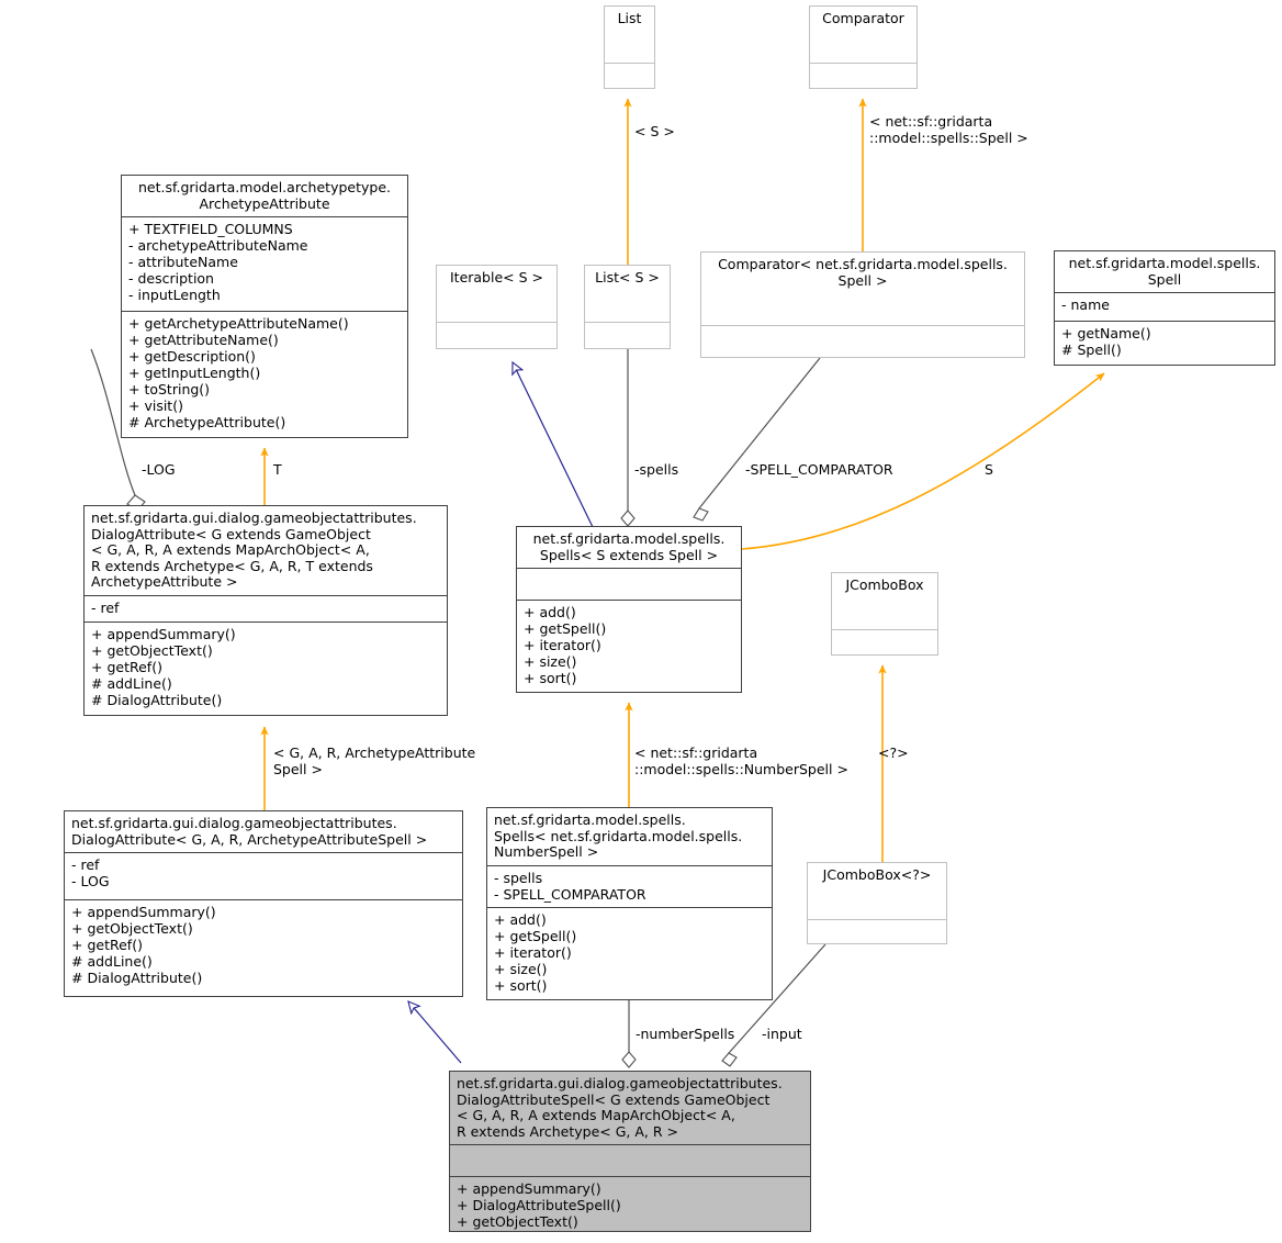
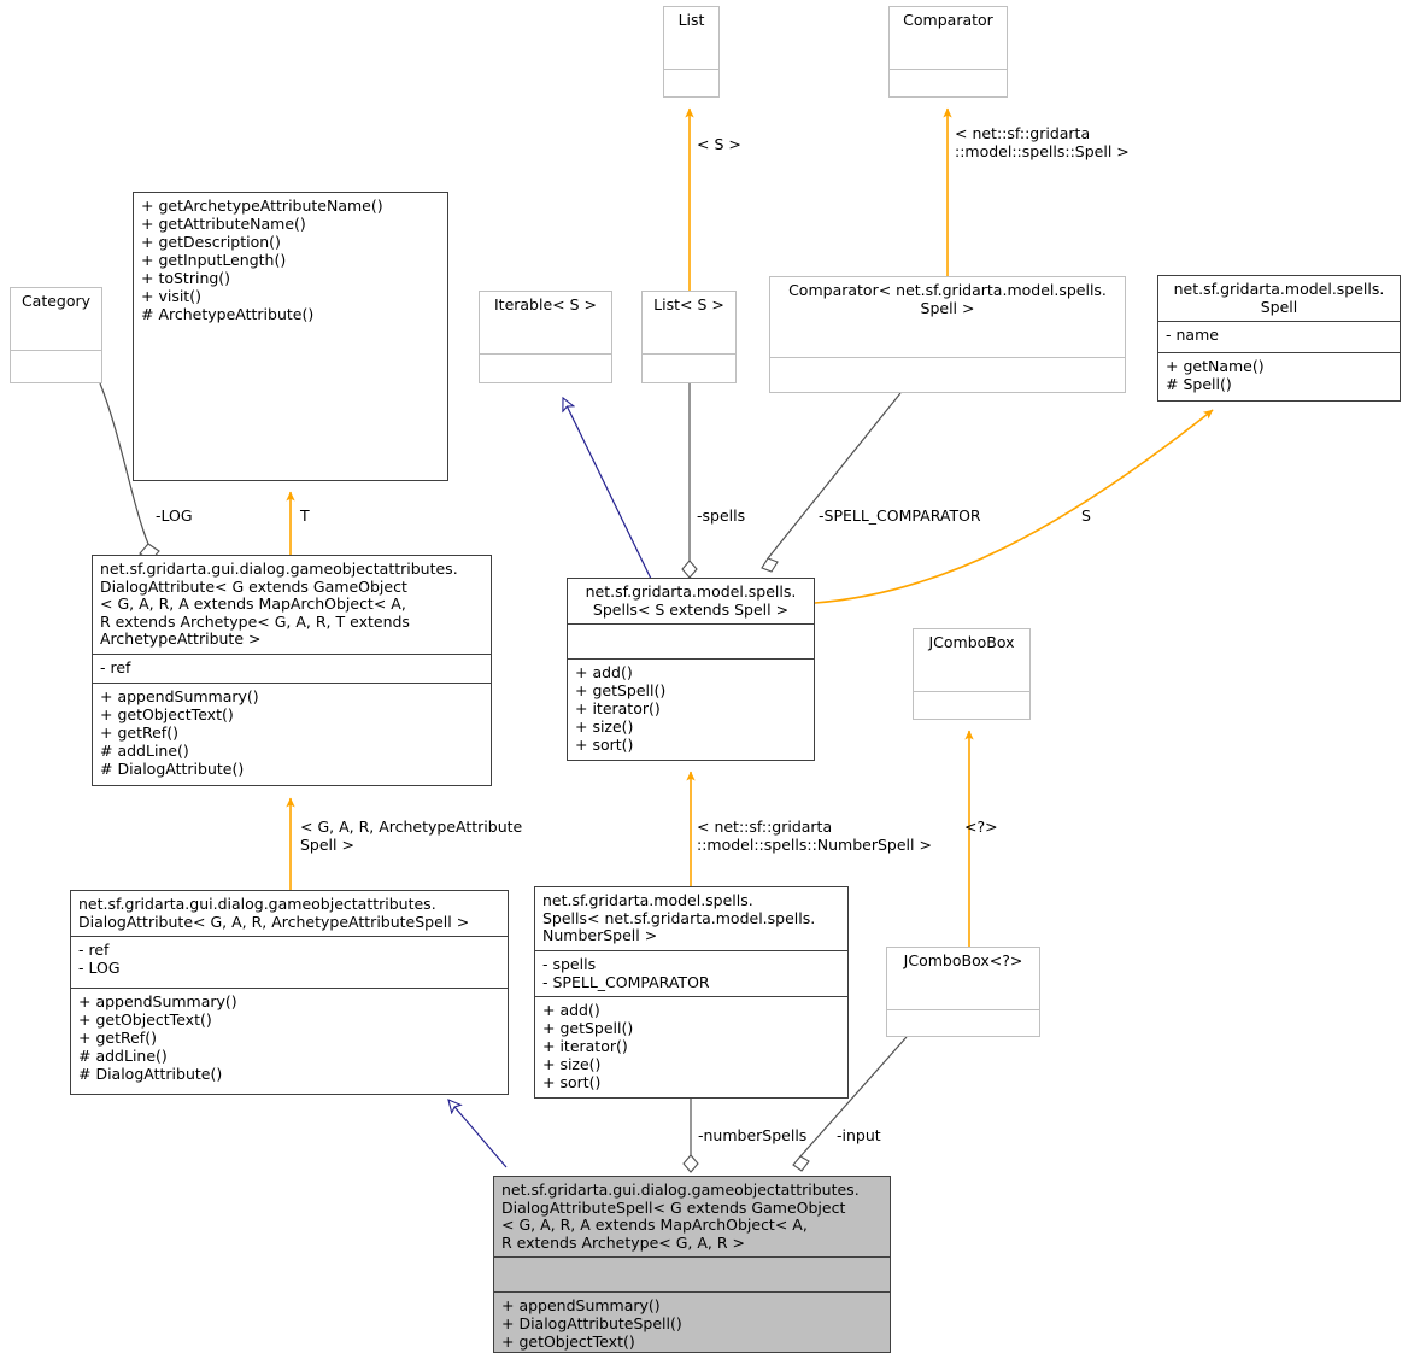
  List
  Comparator
- net.sf.gridarta.model.archetypetype.
- ArchetypeAttribute
- + TEXTFIELD_COLUMNS
- - archetypeAttributeName
- - attributeName
- - description
- - inputLength
  + getArchetypeAttributeName()
  + getAttributeName()
  + getDescription()
  + getInputLength()
  + toString()
  + visit()
  # ArchetypeAttribute()
+ Category
  Iterable< S >
  List< S >
  Comparator< net.sf.gridarta.model.spells.
  Spell >
  net.sf.gridarta.model.spells.
  Spell
  - name
  + getName()
  # Spell()
  net.sf.gridarta.gui.dialog.gameobjectattributes.
  DialogAttribute< G extends GameObject
  < G, A, R, A extends MapArchObject< A,
  R extends Archetype< G, A, R, T extends
  ArchetypeAttribute >
  - ref
  + appendSummary()
  + getObjectText()
  + getRef()
  # addLine()
  # DialogAttribute()
  net.sf.gridarta.model.spells.
  Spells< S extends Spell >
  + add()
  + getSpell()
  + iterator()
  + size()
  + sort()
  JComboBox
  net.sf.gridarta.gui.dialog.gameobjectattributes.
  DialogAttribute< G, A, R, ArchetypeAttributeSpell >
  - ref
  - LOG
  + appendSummary()
  + getObjectText()
  + getRef()
  # addLine()
  # DialogAttribute()
  net.sf.gridarta.model.spells.
  Spells< net.sf.gridarta.model.spells.
  NumberSpell >
  - spells
  - SPELL_COMPARATOR
  + add()
  + getSpell()
  + iterator()
  + size()
  + sort()
  JComboBox<?>
  net.sf.gridarta.gui.dialog.gameobjectattributes.
  DialogAttributeSpell< G extends GameObject
  < G, A, R, A extends MapArchObject< A,
  R extends Archetype< G, A, R >
  + appendSummary()
  + DialogAttributeSpell()
  + getObjectText()
  < S >
  < net::sf::gridarta
  ::model::spells::Spell >
  -LOG
  T
  -spells
  -SPELL_COMPARATOR
  S
  < G, A, R, ArchetypeAttribute
  Spell >
  < net::sf::gridarta
  ::model::spells::NumberSpell >
  <?>
  -numberSpells
  -input
